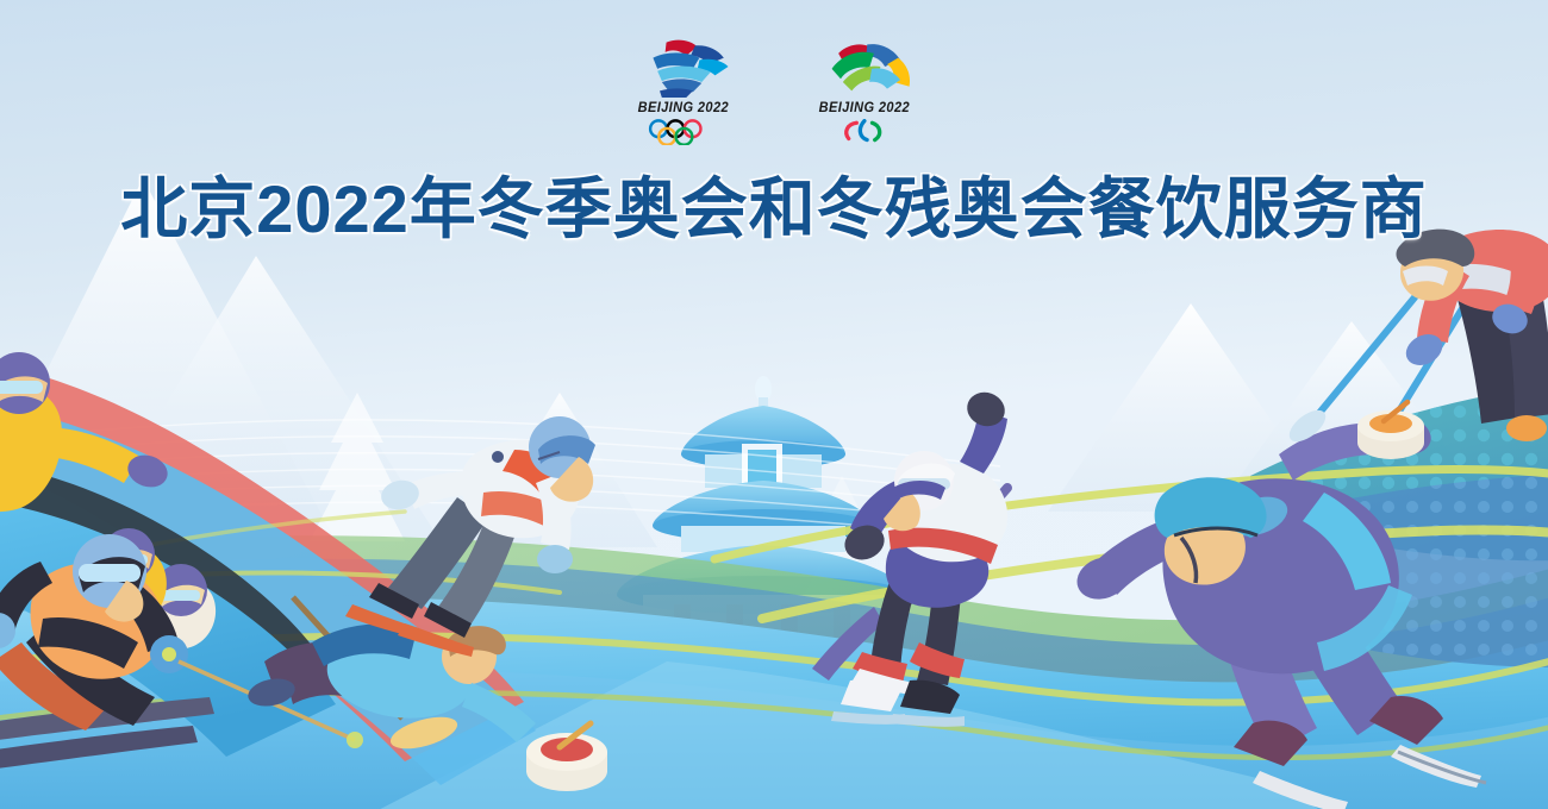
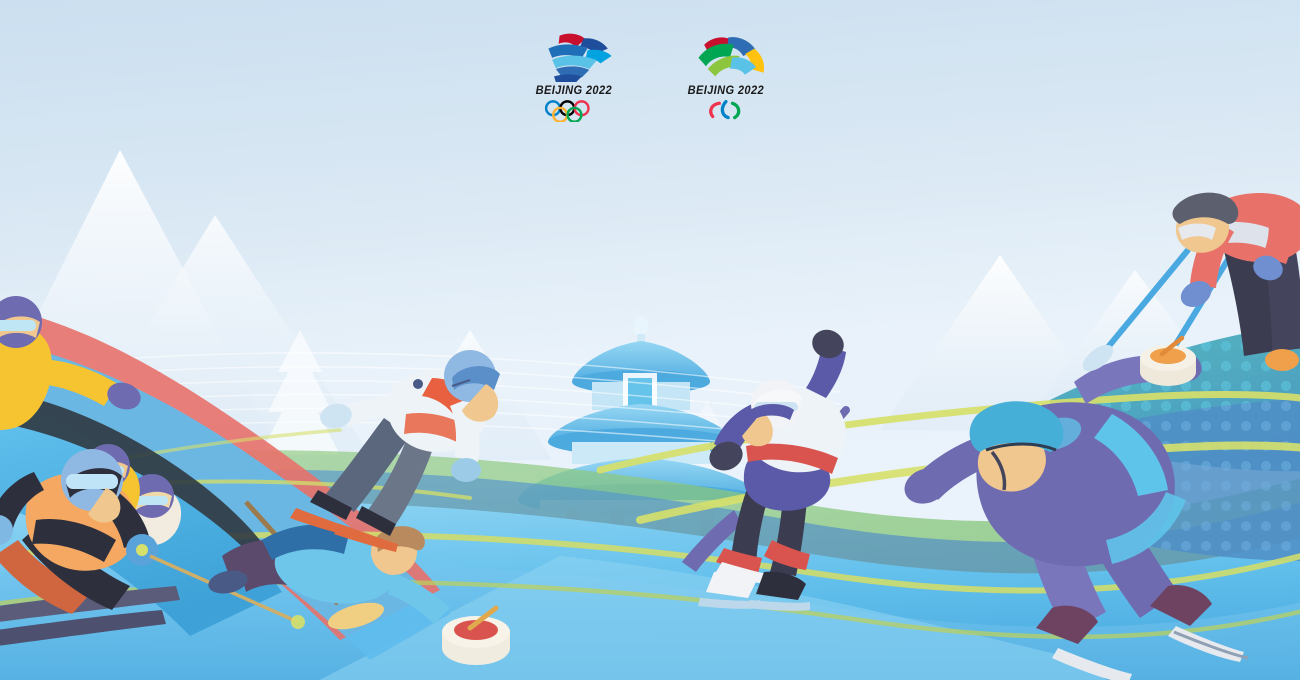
  BEIJING 2022
  BEIJING 2022
- 北京2022年冬季奥会和冬残奥会餐饮服务商
